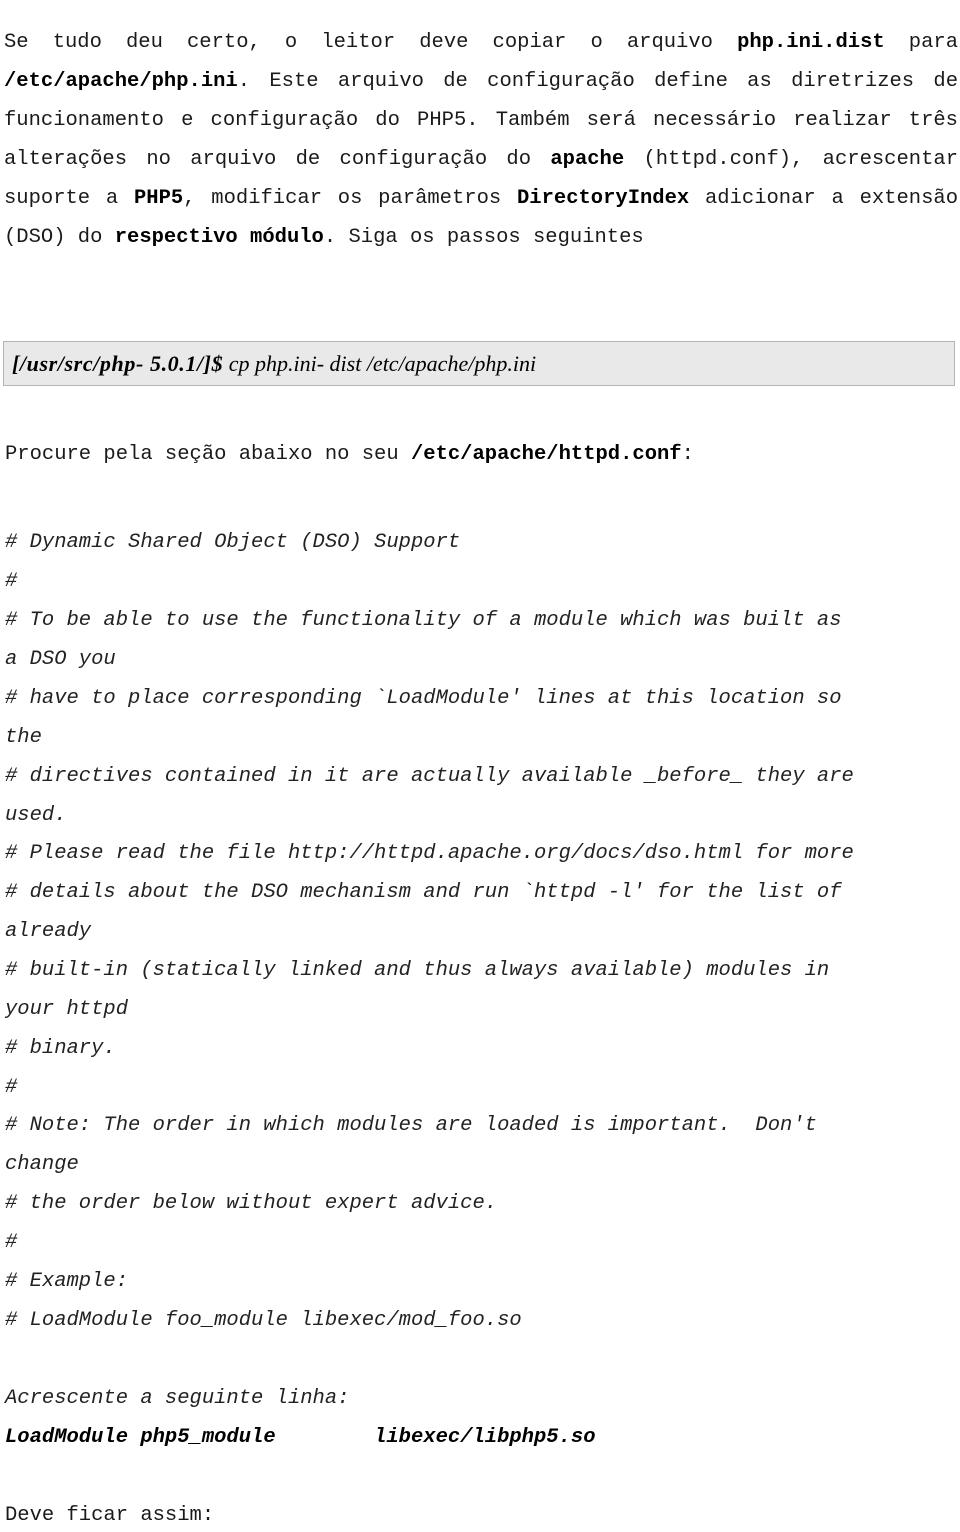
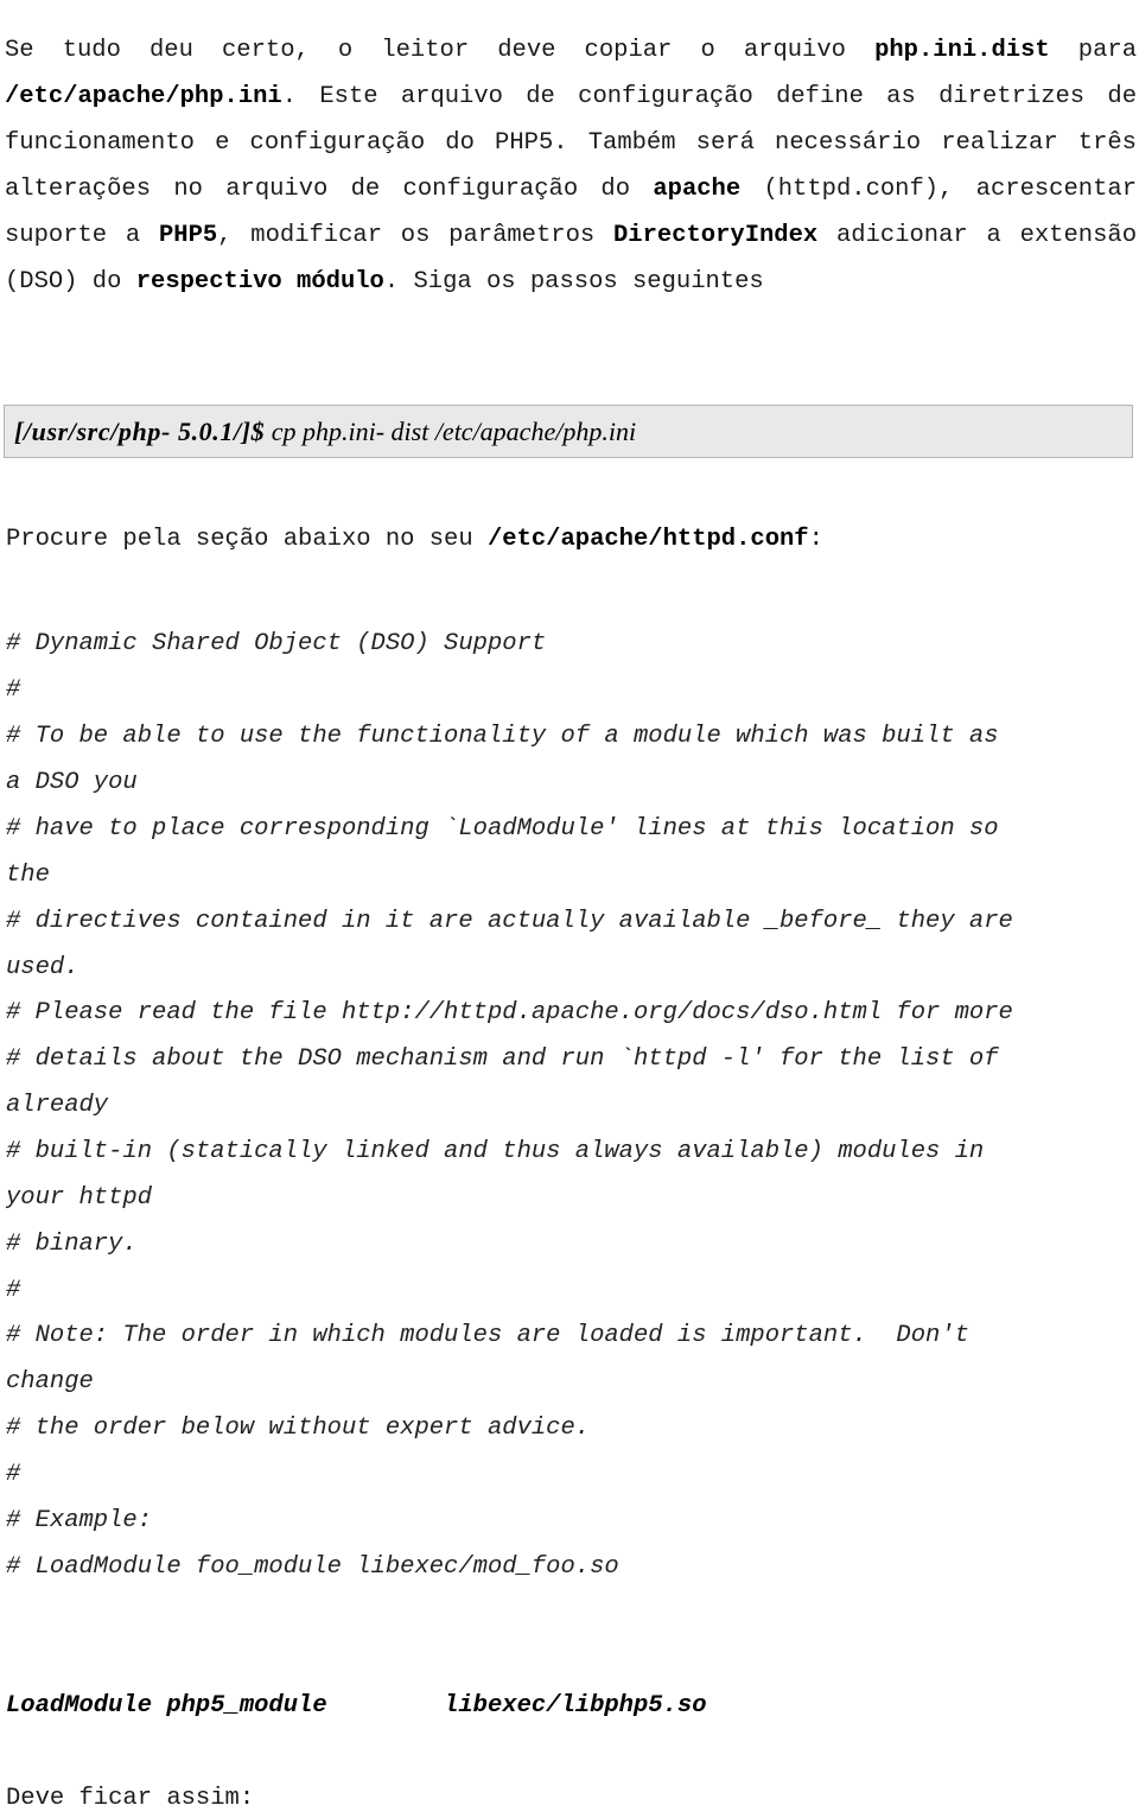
  Se tudo deu certo, o leitor deve copiar o arquivo php.ini.dist para /etc/apache/php.ini. Este arquivo de configuração define as diretrizes de funcionamento e configuração do PHP5. Também será necessário realizar três alterações no arquivo de configuração do apache (httpd.conf), acrescentar suporte a PHP5, modificar os parâmetros DirectoryIndex adicionar a extensão (DSO) do respectivo módulo. Siga os passos seguintes
  [/usr/src/php- 5.0.1/]$ cp php.ini- dist /etc/apache/php.ini
  Procure pela seção abaixo no seu /etc/apache/httpd.conf:
  # Dynamic Shared Object (DSO) Support
  #
  # To be able to use the functionality of a module which was built as
  a DSO you
  # have to place corresponding `LoadModule' lines at this location so
  the
  # directives contained in it are actually available _before_ they are
  used.
  # Please read the file http://httpd.apache.org/docs/dso.html for more
  # details about the DSO mechanism and run `httpd -l' for the list of
  already
  # built-in (statically linked and thus always available) modules in
  your httpd
  # binary.
  #
  # Note: The order in which modules are loaded is important. Don't
  change
  # the order below without expert advice.
  #
  # Example:
  # LoadModule foo_module libexec/mod_foo.so
- Acrescente a seguinte linha:
  LoadModule php5_module libexec/libphp5.so
  Deve ficar assim:
